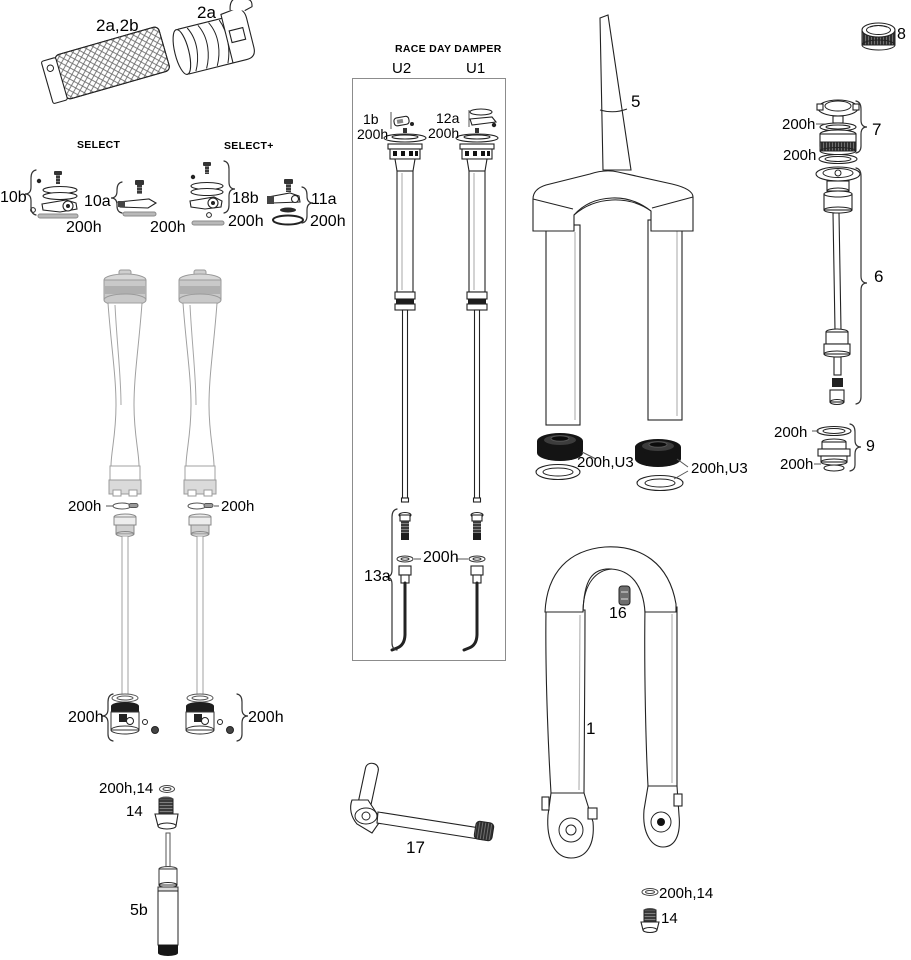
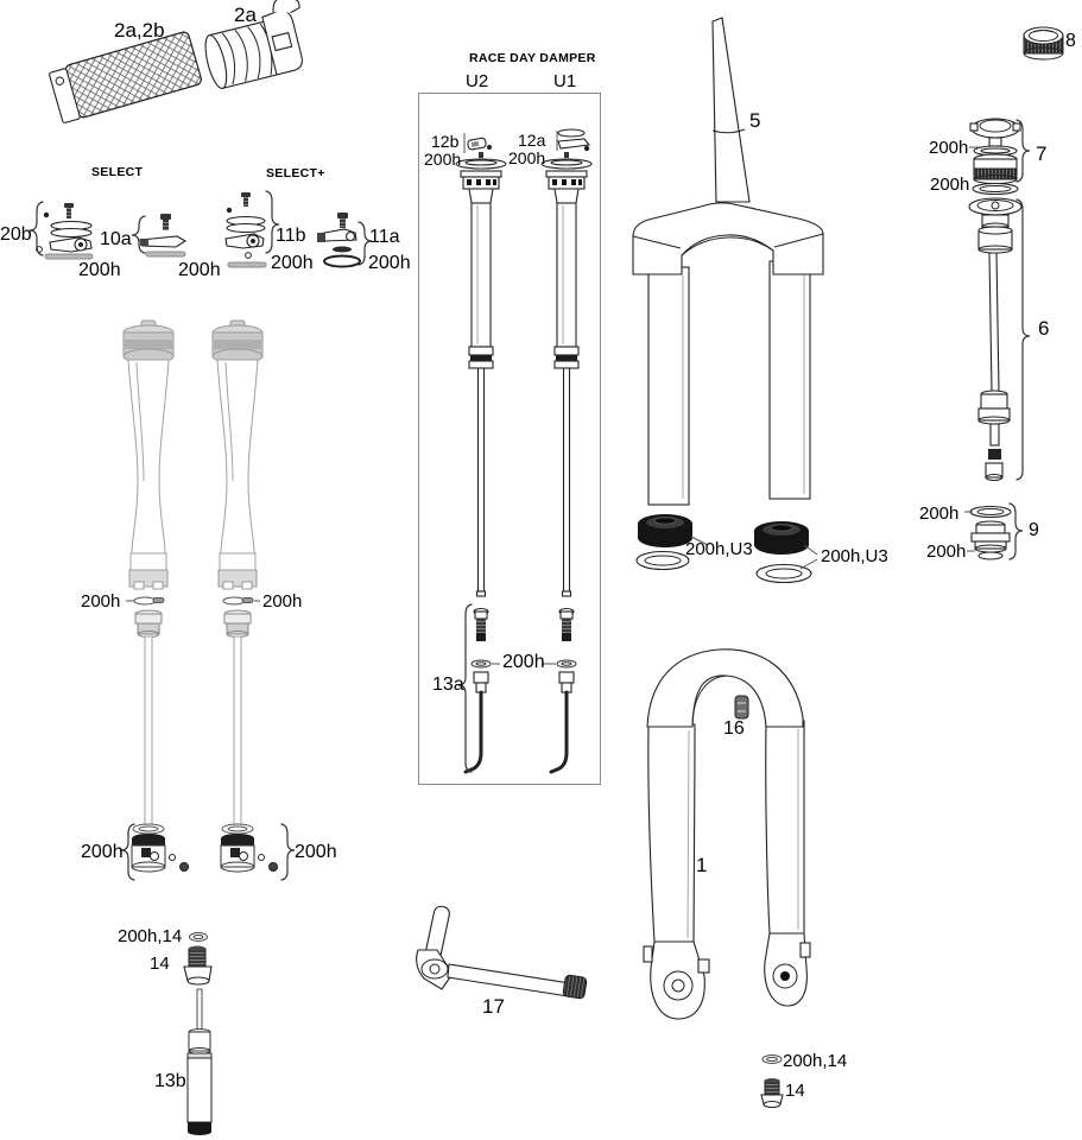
  2a,2b
  2a
  SELECT
  SELECT+
- 10b
+ 20b
  200h
  10a
  200h
- 18b
+ 11b
  200h
  11a
  200h
  RACE DAY DAMPER
  U2
  U1
- 1b
+ 12b
  200h
  12a
  200h
  13a
  200h
  5
  200h,U3
  200h,U3
  16
  1
  17
  200h,14
  14
  8
  200h
  7
  200h
  6
  200h
  9
  200h
  200h
  200h
  200h
  200h
  200h,14
  14
- 5b
+ 13b
